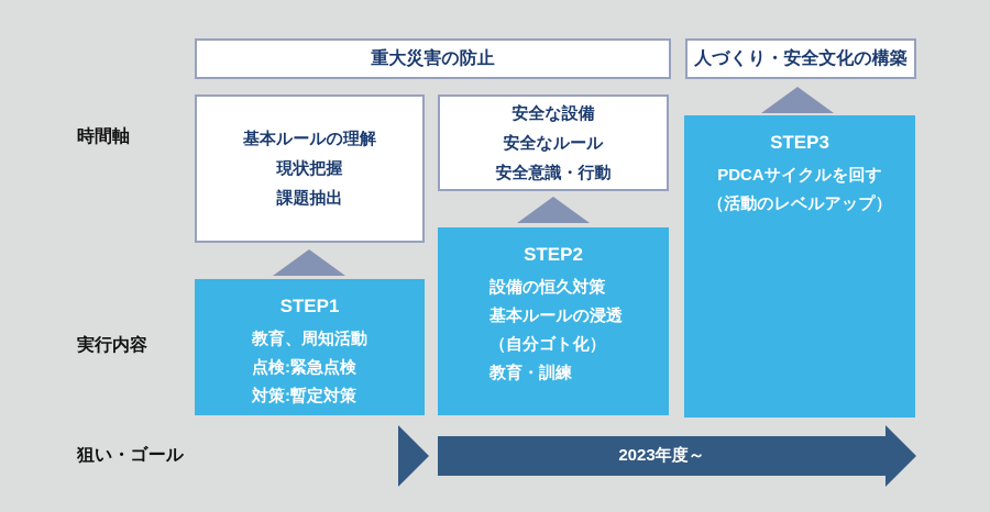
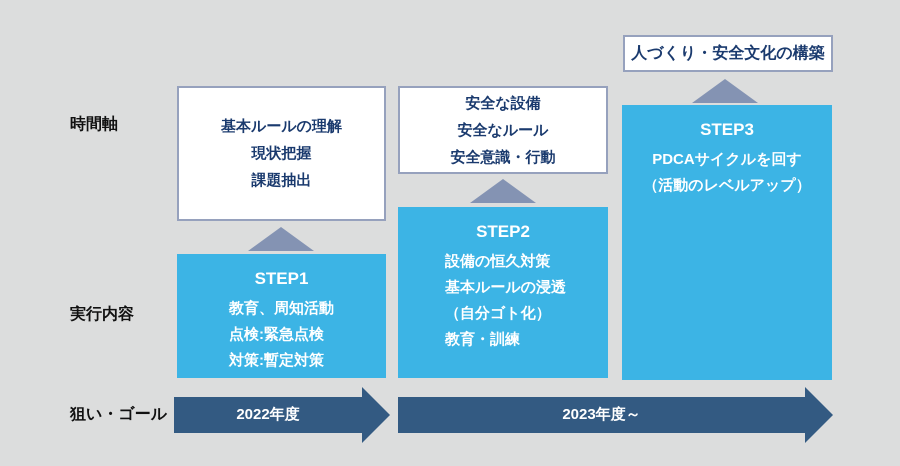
- 重大災害の防止
  人づくり・安全文化の構築
  時間軸
  実行内容
  狙い・ゴール
  基本ルールの理解
  現状把握
  課題抽出
  安全な設備
  安全なルール
  安全意識・行動
  STEP1
  教育、周知活動
  点検:緊急点検
  対策:暫定対策
  STEP2
  設備の恒久対策
  基本ルールの浸透
  （自分ゴト化）
  教育・訓練
  STEP3
  PDCAサイクルを回す
  （活動のレベルアップ）
+ 2022年度
  2023年度～
